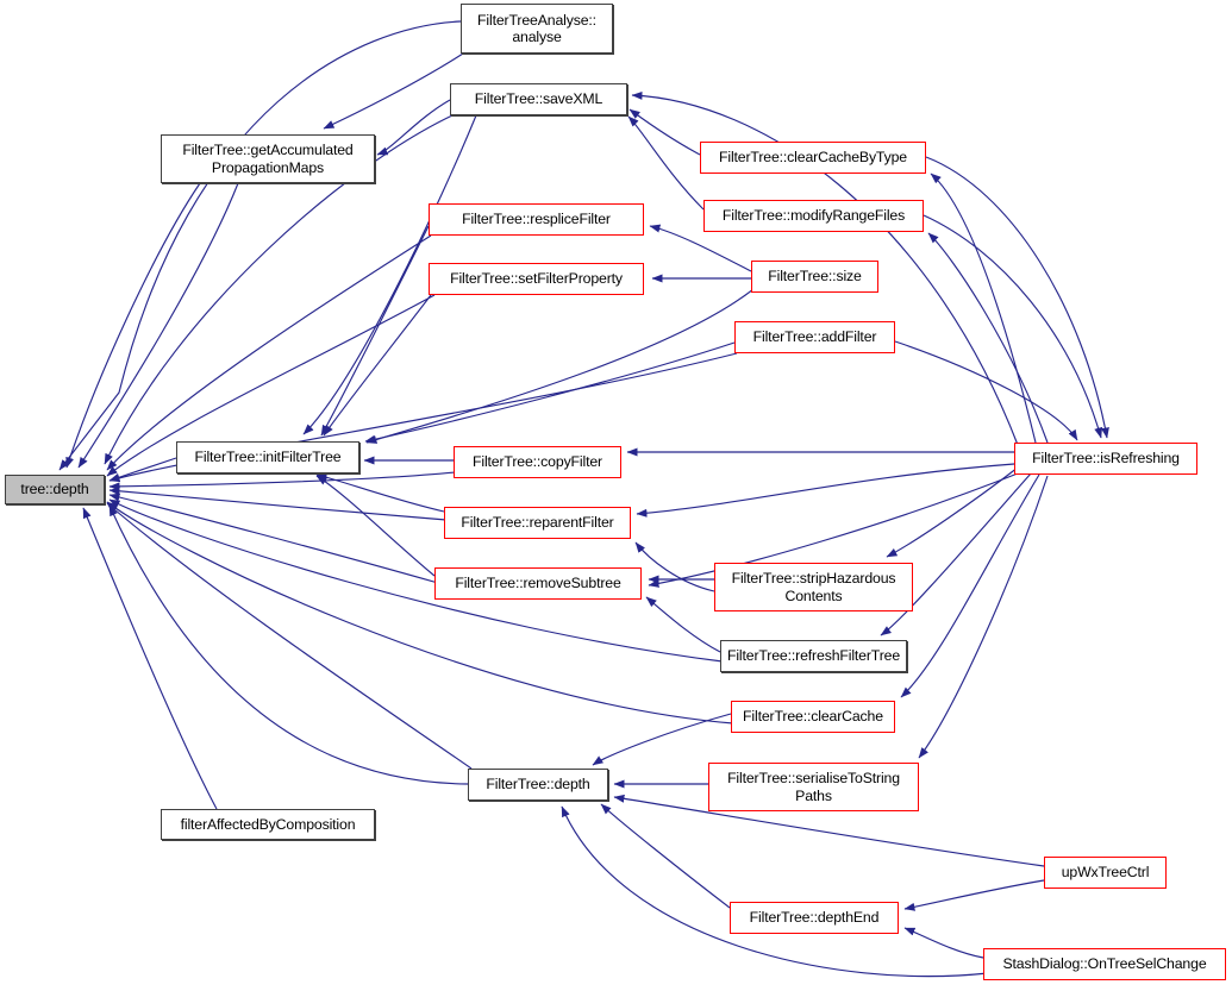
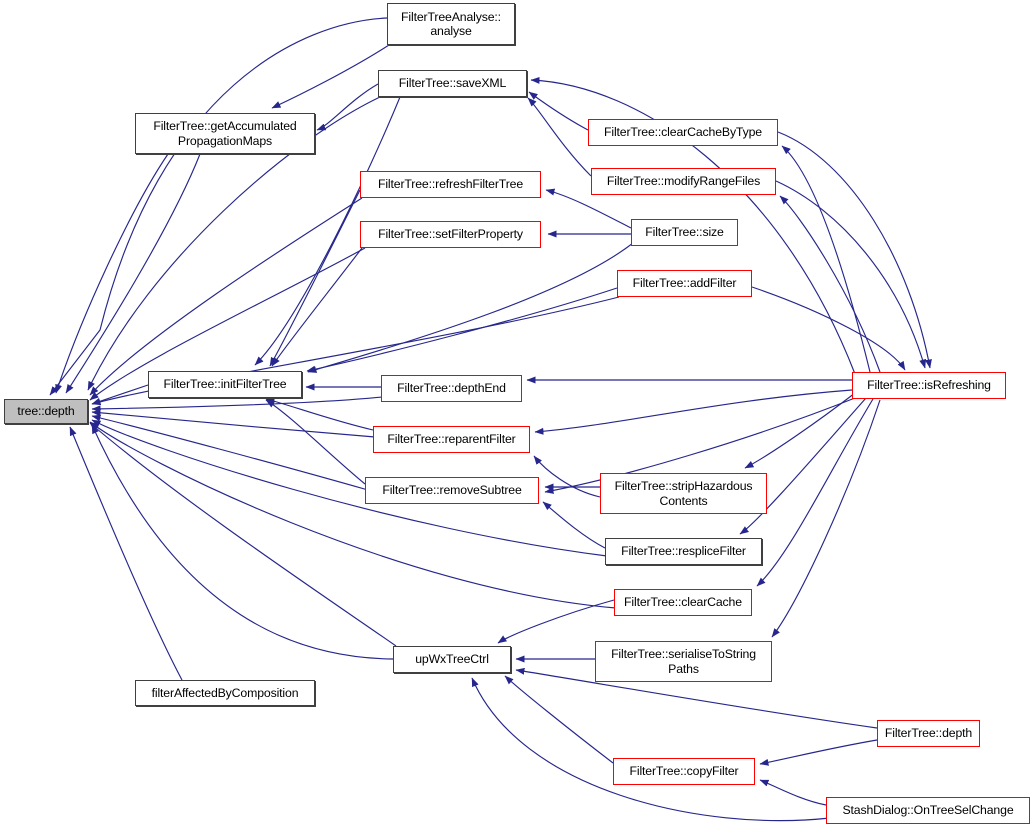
  FilterTreeAnalyse::
  analyse
  FilterTree::saveXML
  FilterTree::getAccumulated
  PropagationMaps
  FilterTree::clearCacheByType
  FilterTree::modifyRangeFiles
- FilterTree::respliceFilter
+ FilterTree::refreshFilterTree
  FilterTree::setFilterProperty
  FilterTree::size
  FilterTree::addFilter
  FilterTree::initFilterTree
- FilterTree::copyFilter
+ FilterTree::depthEnd
  FilterTree::isRefreshing
  tree::depth
  FilterTree::reparentFilter
  FilterTree::removeSubtree
  FilterTree::stripHazardous
  Contents
- FilterTree::refreshFilterTree
+ FilterTree::respliceFilter
  FilterTree::clearCache
- FilterTree::depth
+ upWxTreeCtrl
  FilterTree::serialiseToString
  Paths
  filterAffectedByComposition
- upWxTreeCtrl
+ FilterTree::depth
- FilterTree::depthEnd
+ FilterTree::copyFilter
  StashDialog::OnTreeSelChange
